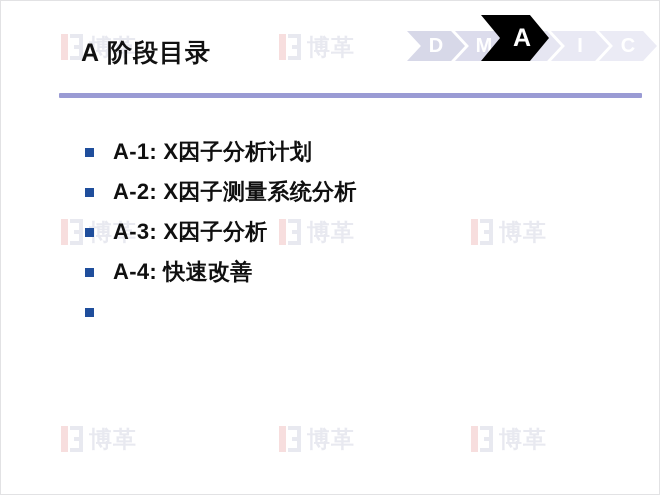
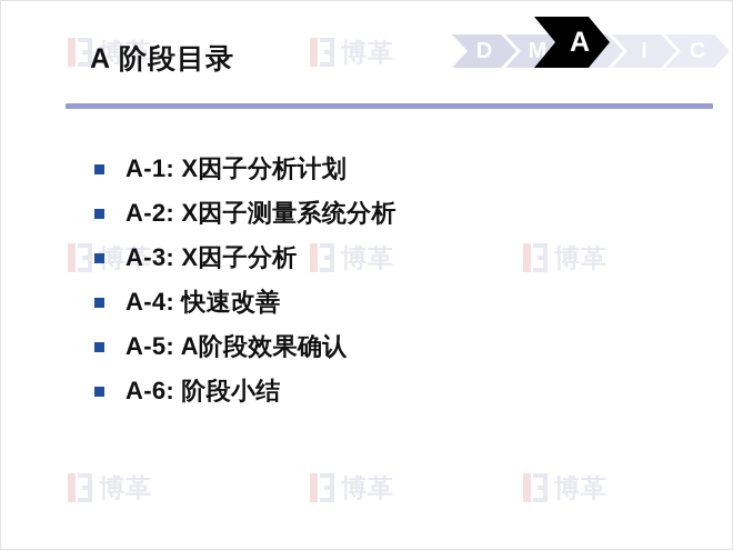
  博革
  博革
  D
  M
  A
  A 阶段目录
  A-1: X因子分析计划
  A-2: X因子测量系统分析
  A-3: X因子分析
  A-4: 快速改善
+ A-5: A阶段效果确认
+ A-6: 阶段小结
